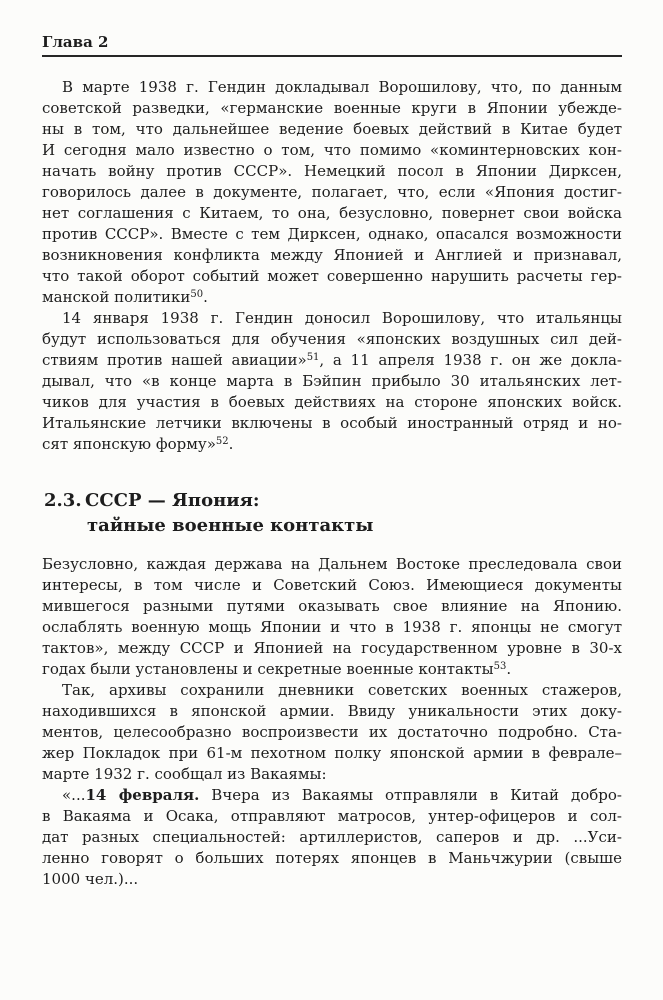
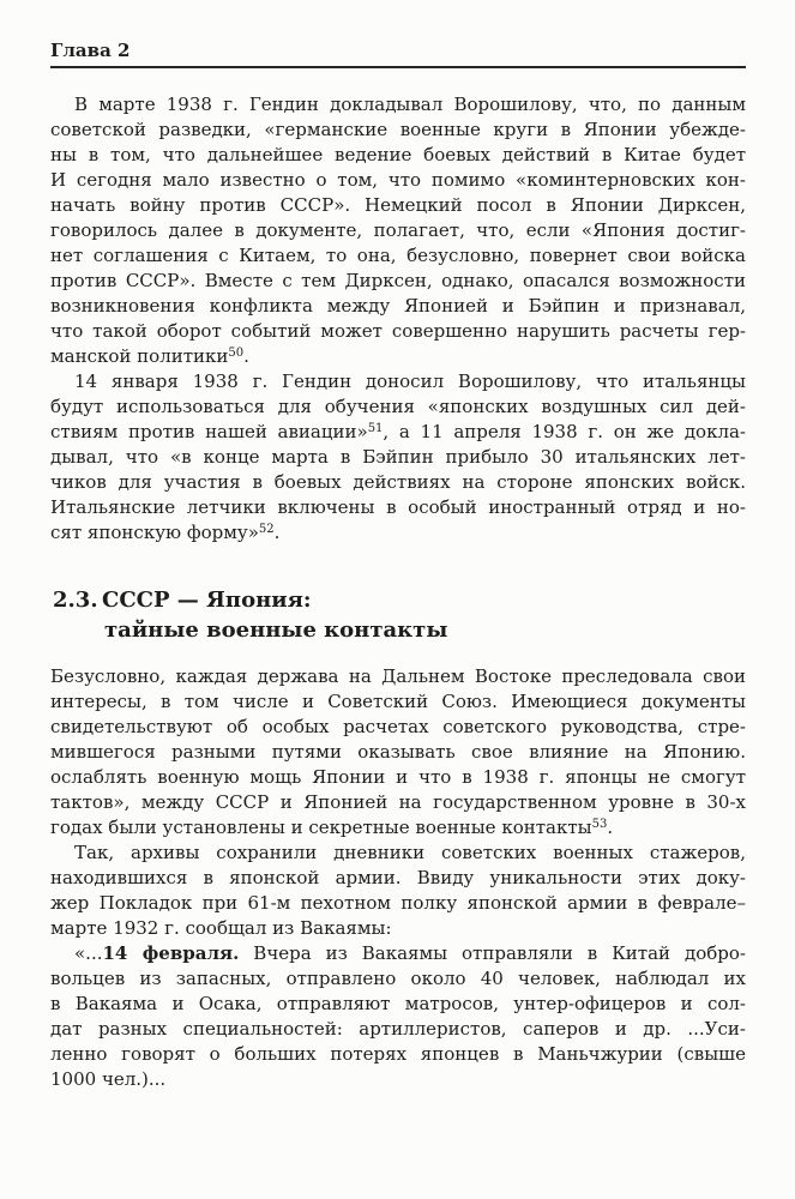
  Глава 2
  В марте 1938 г. Гендин докладывал Ворошилову, что, по данным
  советской разведки, «германские военные круги в Японии убежде-
  ны в том, что дальнейшее ведение боевых действий в Китае будет
  И сегодня мало известно о том, что помимо «коминтерновских кон-
  начать войну против СССР». Немецкий посол в Японии Дирксен,
  говорилось далее в документе, полагает, что, если «Япония достиг-
  нет соглашения с Китаем, то она, безусловно, повернет свои войска
  против СССР». Вместе с тем Дирксен, однако, опасался возможности
- возникновения конфликта между Японией и Англией и признавал,
+ возникновения конфликта между Японией и Бэйпин и признавал,
  что такой оборот событий может совершенно нарушить расчеты гер-
  манской политики50.
  14 января 1938 г. Гендин доносил Ворошилову, что итальянцы
  будут использоваться для обучения «японских воздушных сил дей-
  ствиям против нашей авиации»51, а 11 апреля 1938 г. он же докла-
  дывал, что «в конце марта в Бэйпин прибыло 30 итальянских лет-
  чиков для участия в боевых действиях на стороне японских войск.
  Итальянские летчики включены в особый иностранный отряд и но-
  сят японскую форму»52.
  2.3. СССР — Япония:
  тайные военные контакты
  Безусловно, каждая держава на Дальнем Востоке преследовала свои
  интересы, в том числе и Советский Союз. Имеющиеся документы
+ свидетельствуют об особых расчетах советского руководства, стре-
  мившегося разными путями оказывать свое влияние на Японию.
  ослаблять военную мощь Японии и что в 1938 г. японцы не смогут
  тактов», между СССР и Японией на государственном уровне в 30-х
  годах были установлены и секретные военные контакты53.
  Так, архивы сохранили дневники советских военных стажеров,
  находившихся в японской армии. Ввиду уникальности этих доку-
- ментов, целесообразно воспроизвести их достаточно подробно. Ста-
  жер Покладок при 61-м пехотном полку японской армии в феврале–
  марте 1932 г. сообщал из Вакаямы:
  «...14 февраля. Вчера из Вакаямы отправляли в Китай добро-
+ вольцев из запасных, отправлено около 40 человек, наблюдал их
  в Вакаяма и Осака, отправляют матросов, унтер-офицеров и сол-
  дат разных специальностей: артиллеристов, саперов и др. ...Уси-
  ленно говорят о больших потерях японцев в Маньчжурии (свыше
  1000 чел.)...
